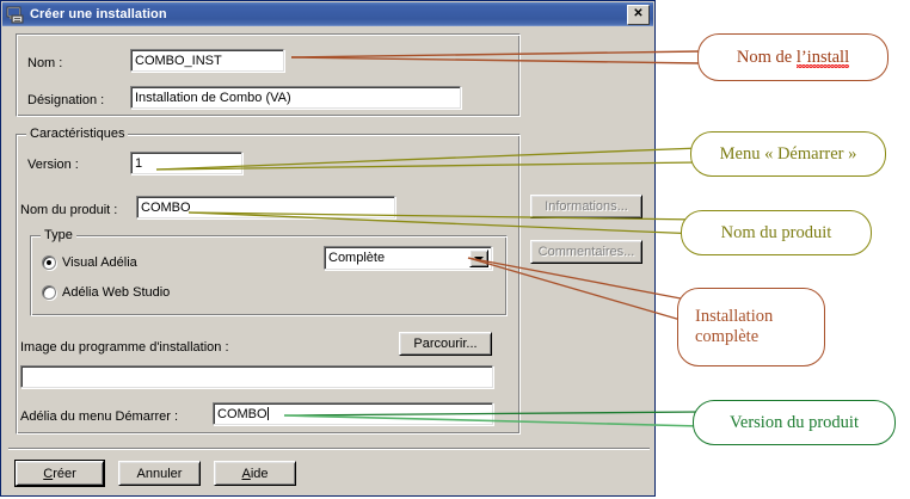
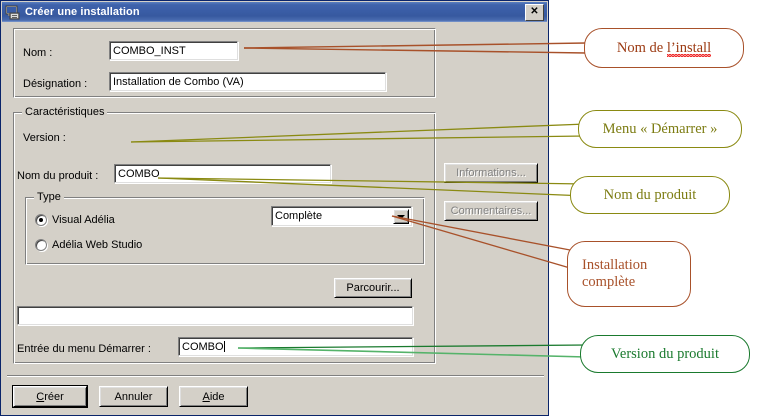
  Créer une installation
  ✕
  Nom :
  COMBO_INST
  Désignation :
  Installation de Combo (VA)
  Caractéristiques
  Version :
- 1
  Nom du produit :
  COMBO
  Informations...
  Commentaires...
  Type
  Visual Adélia
  Adélia Web Studio
  Complète
- Image du programme d'installation :
  Parcourir...
- Adélia du menu Démarrer :
+ Entrée du menu Démarrer :
  COMBO
  Créer
  Annuler
  Aide
  Nom de l’install
  Menu « Démarrer »
  Nom du produit
  Installation
  complète
  Version du produit
